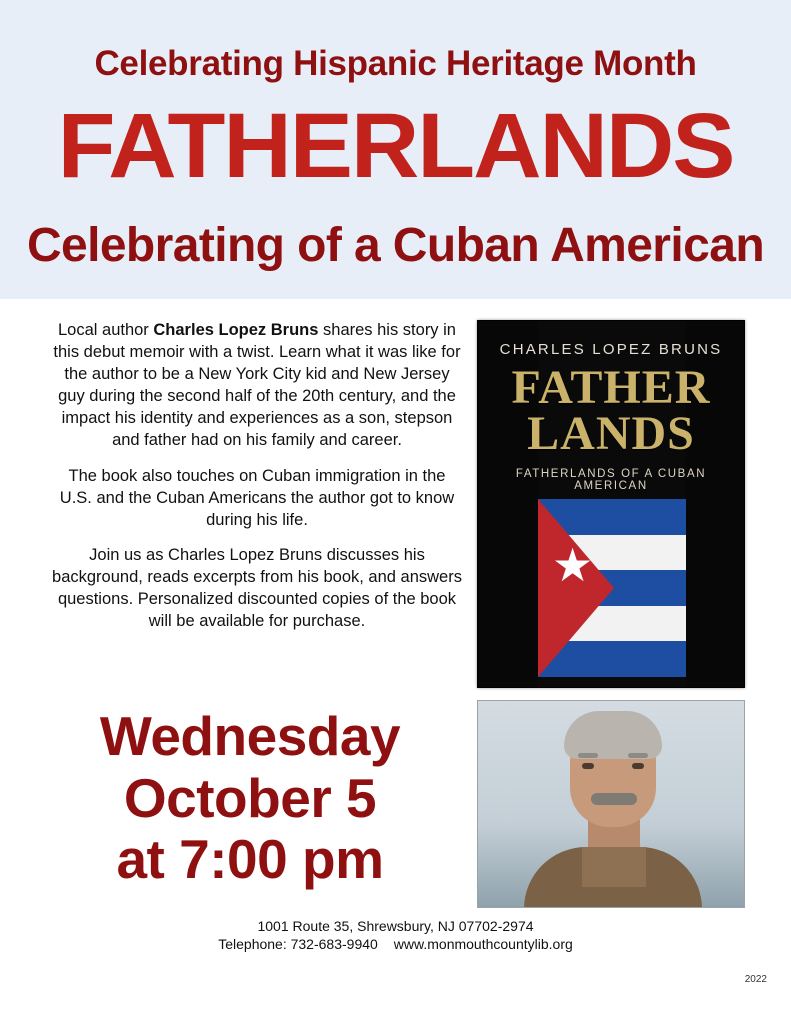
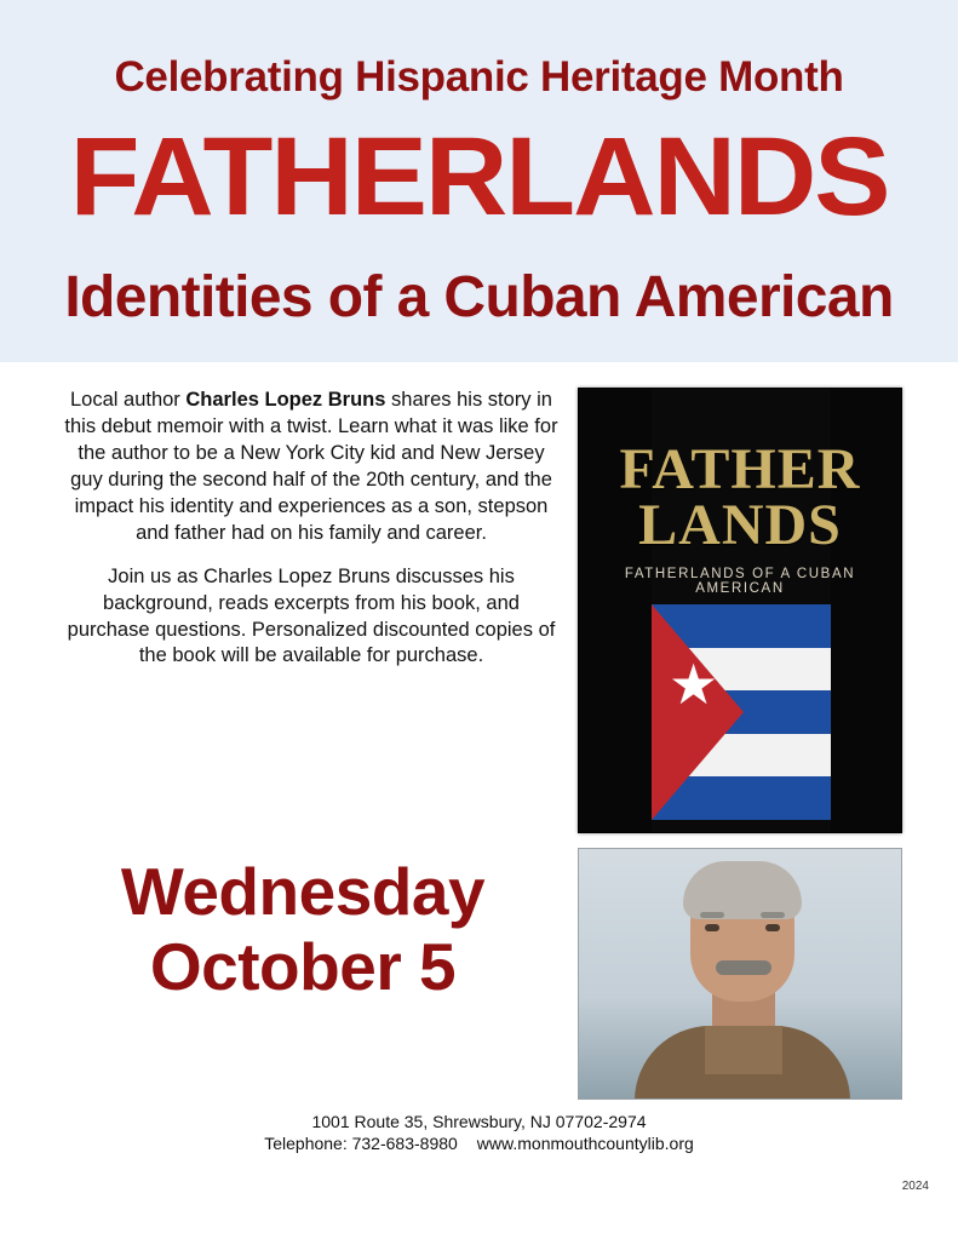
  Celebrating Hispanic Heritage Month
  FATHERLANDS
- Celebrating of a Cuban American
+ Identities of a Cuban American
  Local author Charles Lopez Bruns shares his story in this debut memoir with a twist. Learn what it was like for the author to be a New York City kid and New Jersey guy during the second half of the 20th century, and the impact his identity and experiences as a son, stepson and father had on his family and career.
- The book also touches on Cuban immigration in the U.S. and the Cuban Americans the author got to know during his life.
- Join us as Charles Lopez Bruns discusses his background, reads excerpts from his book, and answers questions. Personalized discounted copies of the book will be available for purchase.
+ Join us as Charles Lopez Bruns discusses his background, reads excerpts from his book, and purchase questions. Personalized discounted copies of the book will be available for purchase.
- CHARLES LOPEZ BRUNS
  FATHER
  LANDS
  FATHERLANDS OF A CUBAN AMERICAN
  Wednesday
  October 5
- at 7:00 pm
  1001 Route 35, Shrewsbury, NJ 07702-2974
- Telephone: 732-683-9940 www.monmouthcountylib.org
+ Telephone: 732-683-8980 www.monmouthcountylib.org
- 2022
+ 2024
